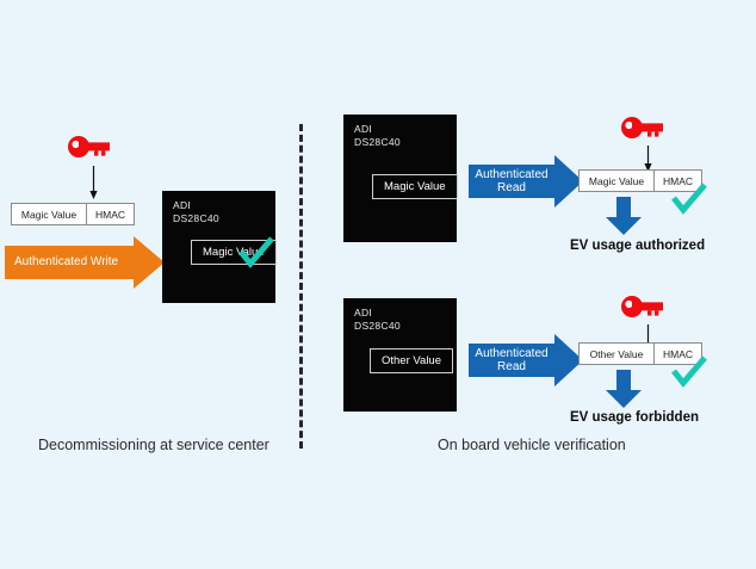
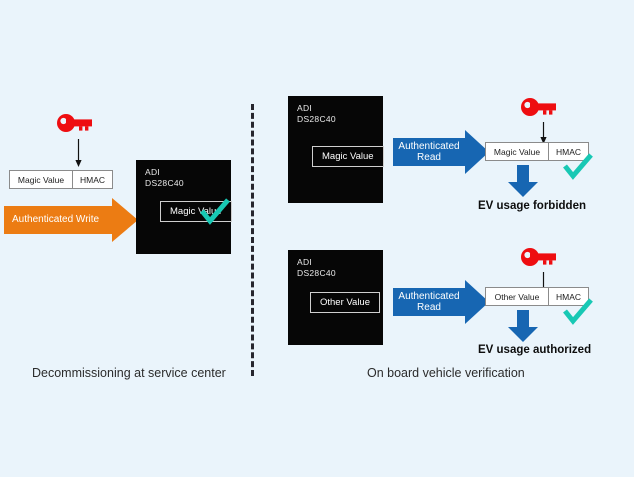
  Magic Value
  HMAC
  Authenticated Write
  ADI
  DS28C40
  Magic Valu
  Decommissioning at service center
  ADI
  DS28C40
  Magic Value
  Authenticated
  Read
  Magic Value
  HMAC
- EV usage authorized
+ EV usage forbidden
  ADI
  DS28C40
  Other Value
  Authenticated
  Read
  Other Value
  HMAC
- EV usage forbidden
+ EV usage authorized
  On board vehicle verification
